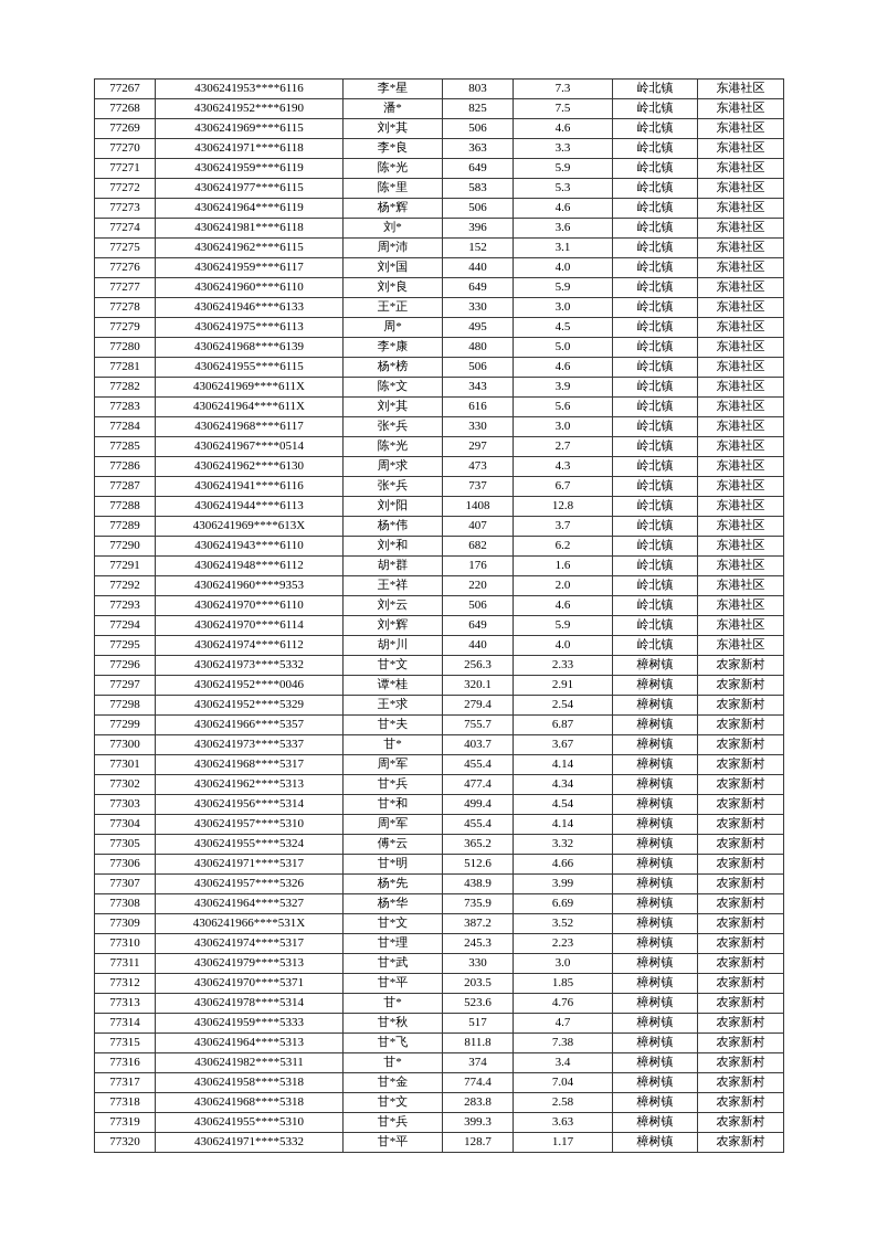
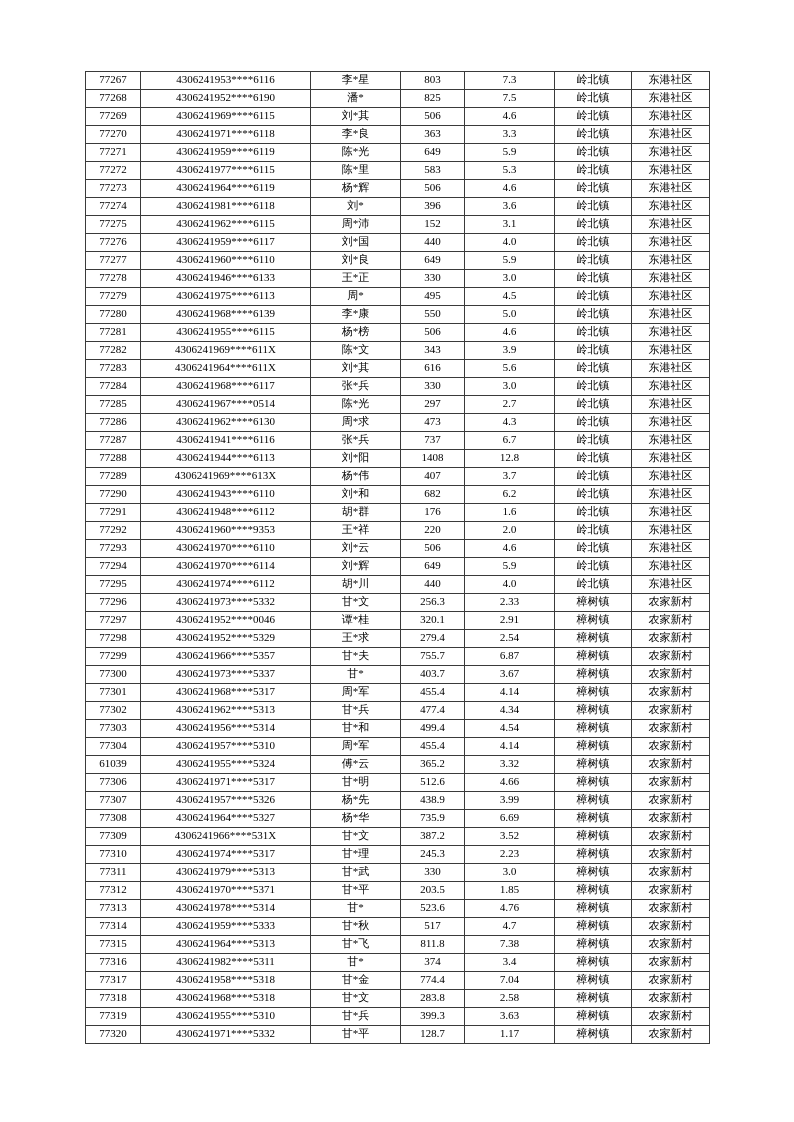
  77267	4306241953****6116	李*星	803	7.3	岭北镇	东港社区
  77268	4306241952****6190	潘*	825	7.5	岭北镇	东港社区
  77269	4306241969****6115	刘*其	506	4.6	岭北镇	东港社区
  77270	4306241971****6118	李*良	363	3.3	岭北镇	东港社区
  77271	4306241959****6119	陈*光	649	5.9	岭北镇	东港社区
  77272	4306241977****6115	陈*里	583	5.3	岭北镇	东港社区
  77273	4306241964****6119	杨*辉	506	4.6	岭北镇	东港社区
  77274	4306241981****6118	刘*	396	3.6	岭北镇	东港社区
  77275	4306241962****6115	周*沛	152	3.1	岭北镇	东港社区
  77276	4306241959****6117	刘*国	440	4.0	岭北镇	东港社区
  77277	4306241960****6110	刘*良	649	5.9	岭北镇	东港社区
  77278	4306241946****6133	王*正	330	3.0	岭北镇	东港社区
  77279	4306241975****6113	周*	495	4.5	岭北镇	东港社区
- 77280	4306241968****6139	李*康	480	5.0	岭北镇	东港社区
+ 77280	4306241968****6139	李*康	550	5.0	岭北镇	东港社区
  77281	4306241955****6115	杨*榜	506	4.6	岭北镇	东港社区
  77282	4306241969****611X	陈*文	343	3.9	岭北镇	东港社区
  77283	4306241964****611X	刘*其	616	5.6	岭北镇	东港社区
  77284	4306241968****6117	张*兵	330	3.0	岭北镇	东港社区
  77285	4306241967****0514	陈*光	297	2.7	岭北镇	东港社区
  77286	4306241962****6130	周*求	473	4.3	岭北镇	东港社区
  77287	4306241941****6116	张*兵	737	6.7	岭北镇	东港社区
  77288	4306241944****6113	刘*阳	1408	12.8	岭北镇	东港社区
  77289	4306241969****613X	杨*伟	407	3.7	岭北镇	东港社区
  77290	4306241943****6110	刘*和	682	6.2	岭北镇	东港社区
  77291	4306241948****6112	胡*群	176	1.6	岭北镇	东港社区
  77292	4306241960****9353	王*祥	220	2.0	岭北镇	东港社区
  77293	4306241970****6110	刘*云	506	4.6	岭北镇	东港社区
  77294	4306241970****6114	刘*辉	649	5.9	岭北镇	东港社区
  77295	4306241974****6112	胡*川	440	4.0	岭北镇	东港社区
  77296	4306241973****5332	甘*文	256.3	2.33	樟树镇	农家新村
  77297	4306241952****0046	谭*桂	320.1	2.91	樟树镇	农家新村
  77298	4306241952****5329	王*求	279.4	2.54	樟树镇	农家新村
  77299	4306241966****5357	甘*夫	755.7	6.87	樟树镇	农家新村
  77300	4306241973****5337	甘*	403.7	3.67	樟树镇	农家新村
  77301	4306241968****5317	周*军	455.4	4.14	樟树镇	农家新村
  77302	4306241962****5313	甘*兵	477.4	4.34	樟树镇	农家新村
  77303	4306241956****5314	甘*和	499.4	4.54	樟树镇	农家新村
  77304	4306241957****5310	周*军	455.4	4.14	樟树镇	农家新村
- 77305	4306241955****5324	傅*云	365.2	3.32	樟树镇	农家新村
+ 61039	4306241955****5324	傅*云	365.2	3.32	樟树镇	农家新村
  77306	4306241971****5317	甘*明	512.6	4.66	樟树镇	农家新村
  77307	4306241957****5326	杨*先	438.9	3.99	樟树镇	农家新村
  77308	4306241964****5327	杨*华	735.9	6.69	樟树镇	农家新村
  77309	4306241966****531X	甘*文	387.2	3.52	樟树镇	农家新村
  77310	4306241974****5317	甘*理	245.3	2.23	樟树镇	农家新村
  77311	4306241979****5313	甘*武	330	3.0	樟树镇	农家新村
  77312	4306241970****5371	甘*平	203.5	1.85	樟树镇	农家新村
  77313	4306241978****5314	甘*	523.6	4.76	樟树镇	农家新村
  77314	4306241959****5333	甘*秋	517	4.7	樟树镇	农家新村
  77315	4306241964****5313	甘*飞	811.8	7.38	樟树镇	农家新村
  77316	4306241982****5311	甘*	374	3.4	樟树镇	农家新村
  77317	4306241958****5318	甘*金	774.4	7.04	樟树镇	农家新村
  77318	4306241968****5318	甘*文	283.8	2.58	樟树镇	农家新村
  77319	4306241955****5310	甘*兵	399.3	3.63	樟树镇	农家新村
  77320	4306241971****5332	甘*平	128.7	1.17	樟树镇	农家新村
